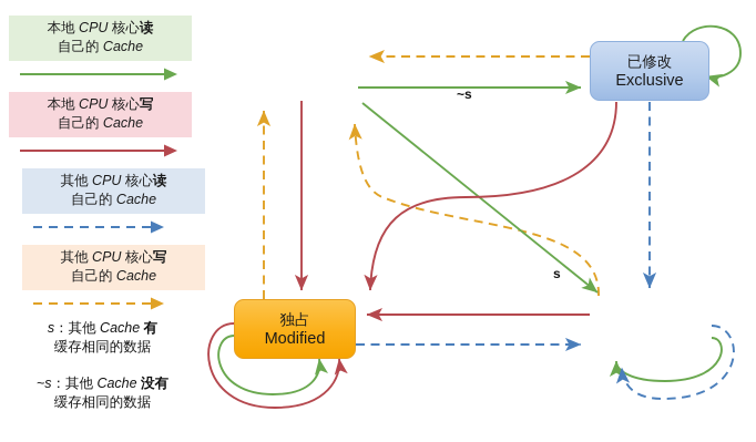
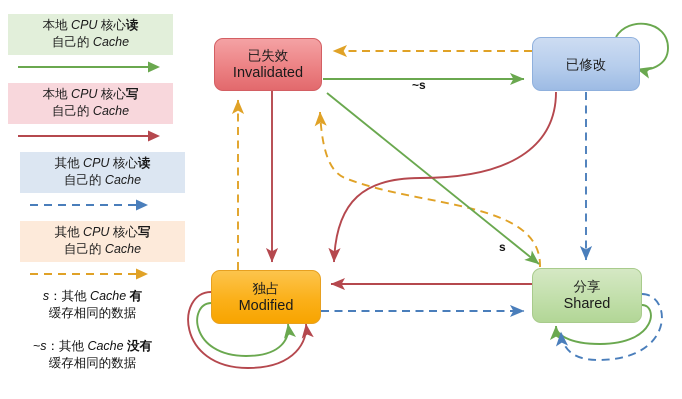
  本地 CPU 核心读
  自己的 Cache
  本地 CPU 核心写
  自己的 Cache
  其他 CPU 核心读
  自己的 Cache
  其他 CPU 核心写
  自己的 Cache
  s：其他 Cache 有
  缓存相同的数据
  ~s：其他 Cache 没有
  缓存相同的数据
  ~s
  s
+ 已失效
+ Invalidated
  已修改
- Exclusive
  独占
  Modified
+ 分享
+ Shared
